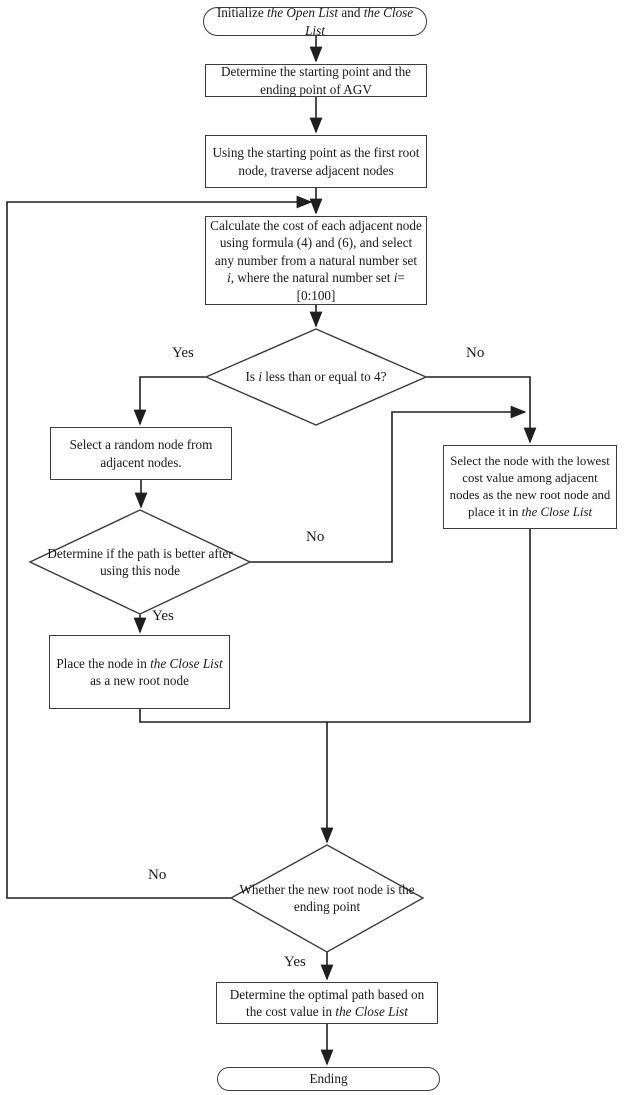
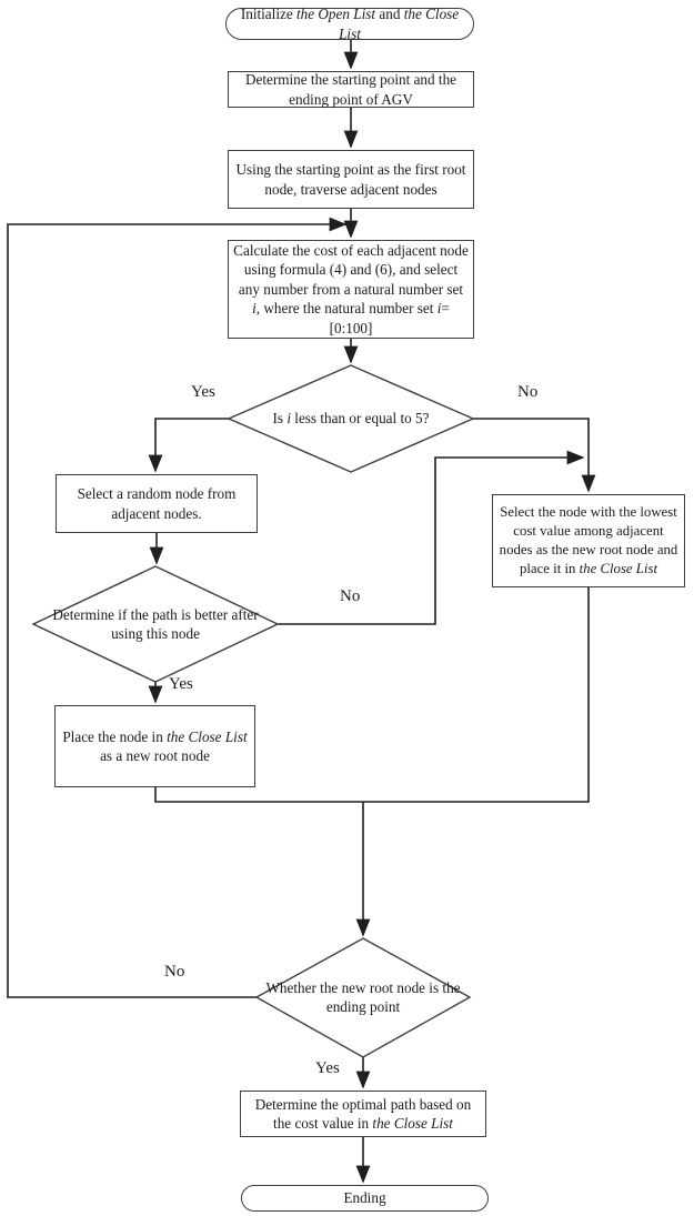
  Initialize the Open List and the Close List
  Determine the starting point and the ending point of AGV
  Using the starting point as the first root node, traverse adjacent nodes
  Calculate the cost of each adjacent node using formula (4) and (6), and select any number from a natural number set i, where the natural number set i=[0:100]
- Is i less than or equal to 4?
+ Is i less than or equal to 5?
  Select a random node from adjacent nodes.
  Determine if the path is better after using this node
  Place the node in the Close List as a new root node
  Select the node with the lowest cost value among adjacent nodes as the new root node and place it in the Close List
  Whether the new root node is the ending point
  Determine the optimal path based on the cost value in the Close List
  Ending
  Yes
  No
  No
  Yes
  No
  Yes
